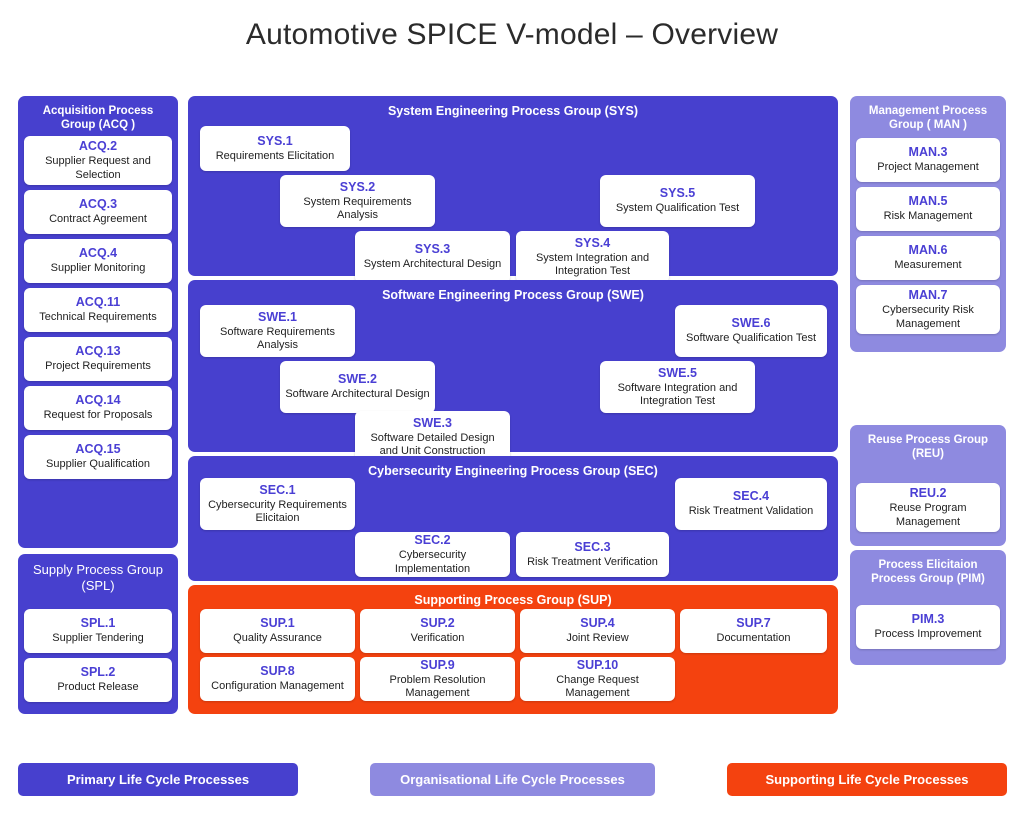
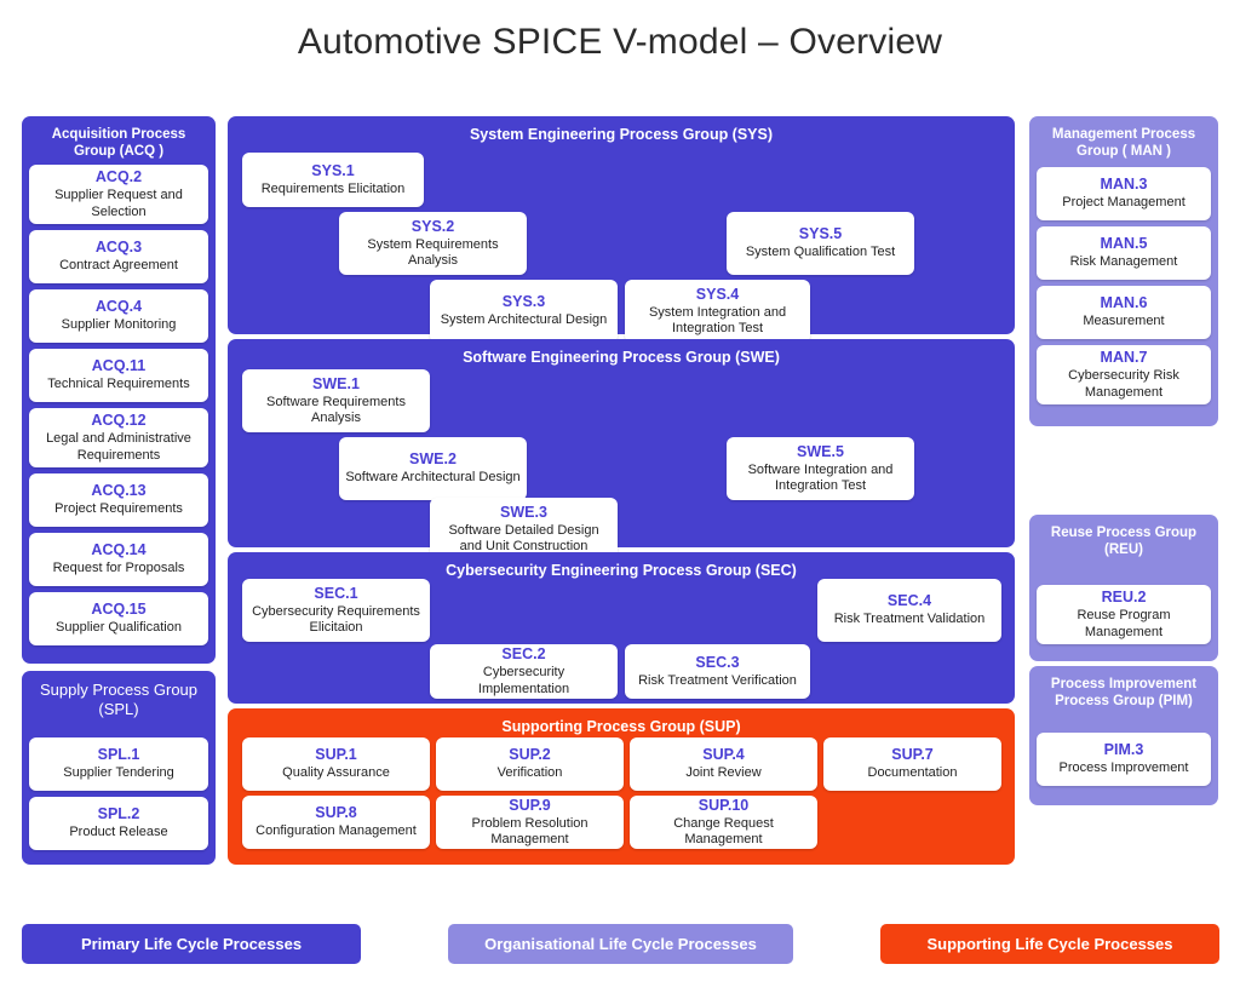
  Automotive SPICE V-model – Overview
  Acquisition Process Group (ACQ )
  ACQ.2
  Supplier Request and Selection
  ACQ.3
  Contract Agreement
  ACQ.4
  Supplier Monitoring
  ACQ.11
  Technical Requirements
+ ACQ.12
+ Legal and Administrative Requirements
  ACQ.13
  Project Requirements
  ACQ.14
  Request for Proposals
  ACQ.15
  Supplier Qualification
  Supply Process Group (SPL)
  SPL.1
  Supplier Tendering
  SPL.2
  Product Release
  System Engineering Process Group (SYS)
  SYS.1
  Requirements Elicitation
  SYS.2
  System Requirements Analysis
  SYS.3
  System Architectural Design
  SYS.4
  System Integration and Integration Test
  SYS.5
  System Qualification Test
  Software Engineering Process Group (SWE)
  SWE.1
  Software Requirements Analysis
  SWE.2
  Software Architectural Design
  SWE.3
  Software Detailed Design and Unit Construction
  SWE.5
  Software Integration and Integration Test
- SWE.6
- Software Qualification Test
  Cybersecurity Engineering Process Group (SEC)
  SEC.1
  Cybersecurity Requirements Elicitaion
  SEC.2
  Cybersecurity Implementation
  SEC.3
  Risk Treatment Verification
  SEC.4
  Risk Treatment Validation
  Supporting Process Group (SUP)
  SUP.1
  Quality Assurance
  SUP.2
  Verification
  SUP.4
  Joint Review
  SUP.7
  Documentation
  SUP.8
  Configuration Management
  SUP.9
  Problem Resolution Management
  SUP.10
  Change Request Management
  Management Process Group ( MAN )
  MAN.3
  Project Management
  MAN.5
  Risk Management
  MAN.6
  Measurement
  MAN.7
  Cybersecurity Risk Management
  Reuse Process Group (REU)
  REU.2
  Reuse Program Management
- Process Elicitaion Process Group (PIM)
+ Process Improvement Process Group (PIM)
  PIM.3
  Process Improvement
  Primary Life Cycle Processes
  Organisational Life Cycle Processes
  Supporting Life Cycle Processes
